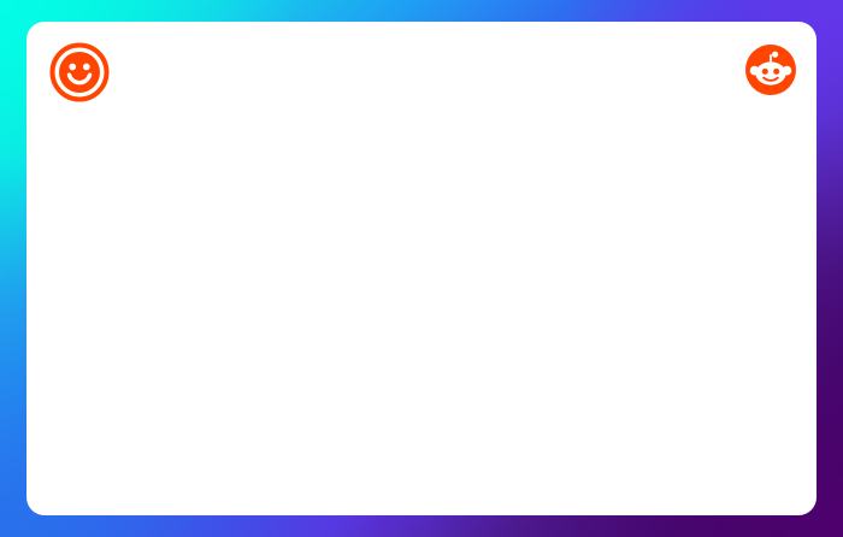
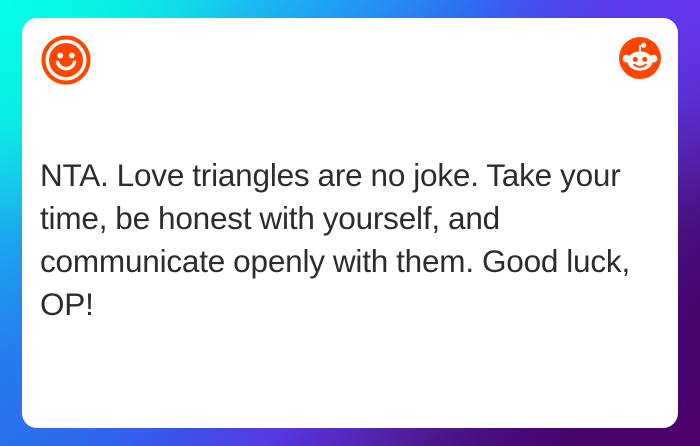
+ NTA. Love triangles are no joke. Take your time, be honest with yourself, and communicate openly with them. Good luck, OP!
